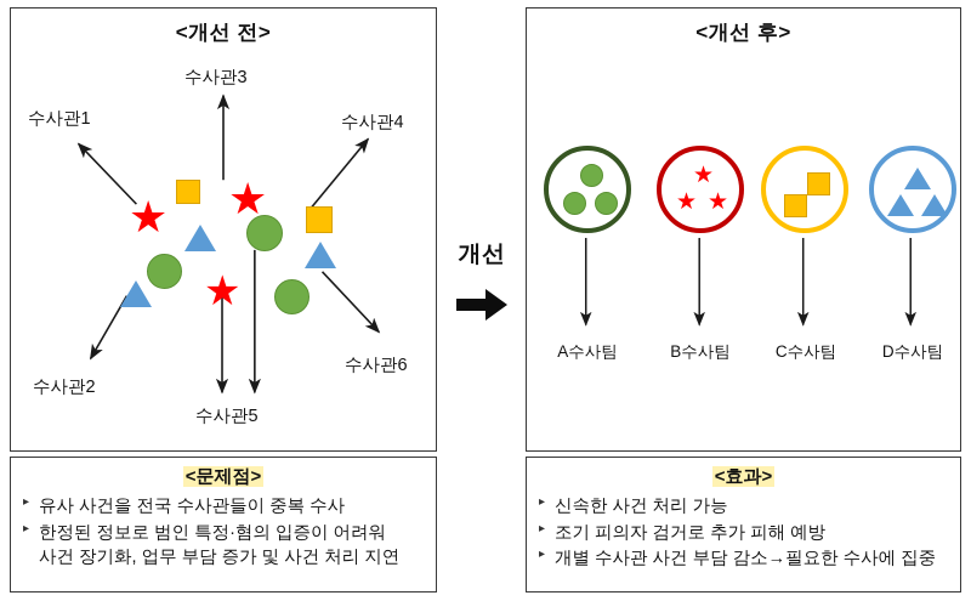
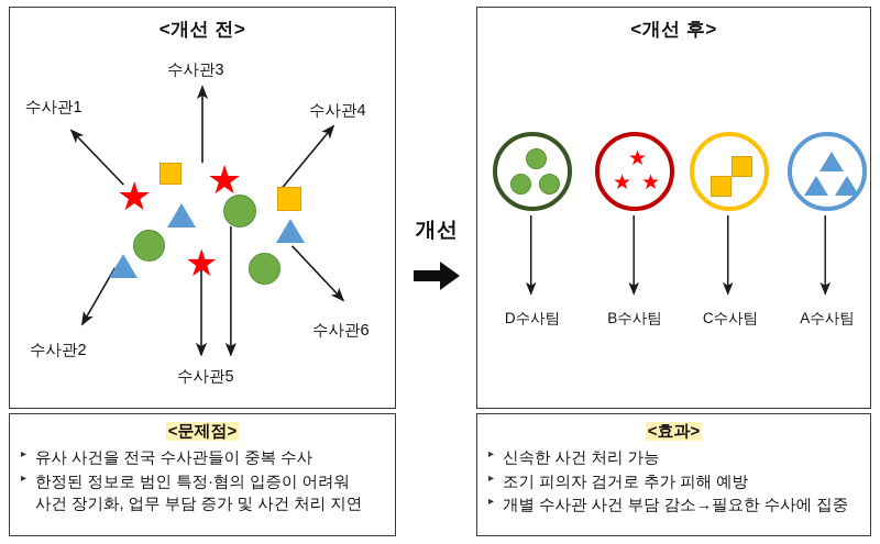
  <개선 전>
  ★
  ★
  ★
  수사관1
  수사관2
  수사관3
  수사관4
  수사관5
  수사관6
  <문제점>
  ▸
  유사 사건을 전국 수사관들이 중복 수사
  ▸
  한정된 정보로 범인 특정·혐의 입증이 어려워
  사건 장기화, 업무 부담 증가 및 사건 처리 지연
  개선
  <개선 후>
  ★
  ★
  ★
- A수사팀
+ D수사팀
  B수사팀
  C수사팀
- D수사팀
+ A수사팀
  <효과>
  ▸
  신속한 사건 처리 가능
  ▸
  조기 피의자 검거로 추가 피해 예방
  ▸
  개별 수사관 사건 부담 감소→필요한 수사에 집중
